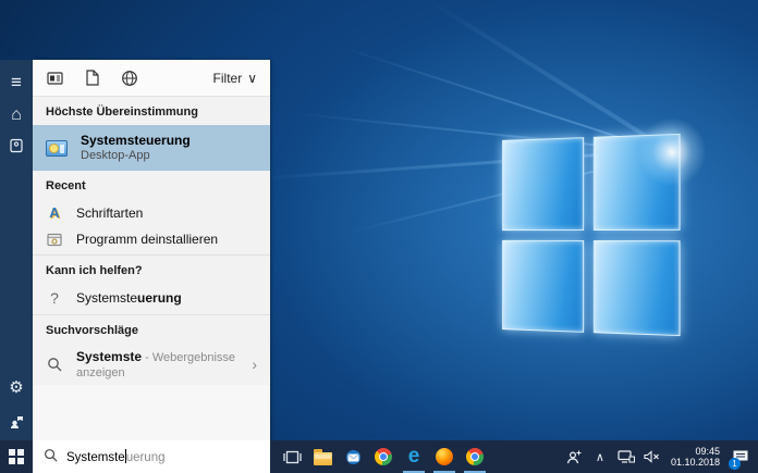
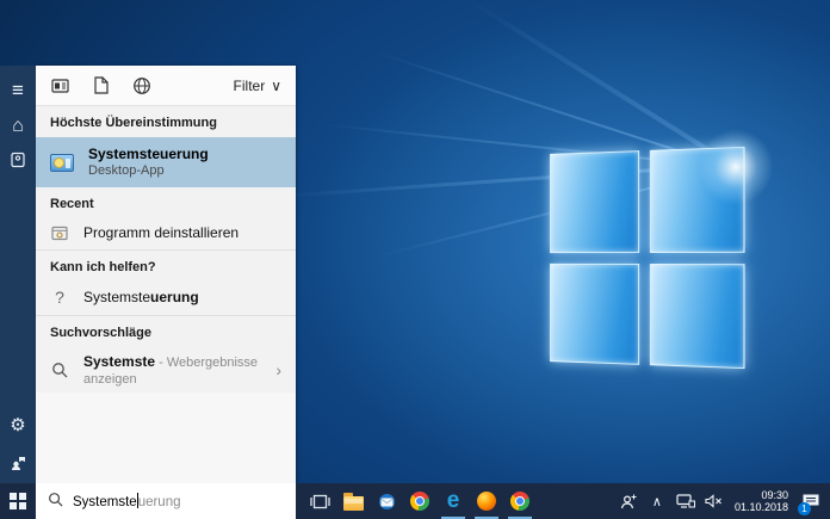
  ≡
  ⌂
  ⚙
  Filter
  ∨
  Höchste Übereinstimmung
  Systemsteuerung
  Desktop-App
  Recent
- A
- Schriftarten
  Programm deinstallieren
  Kann ich helfen?
  ?
  Systemsteuerung
  Suchvorschläge
  Systemste - Webergebnisse anzeigen
  ›
  Systemsteuerung
  e
  ∧
- 09:45
+ 09:30
  01.10.2018
  1
